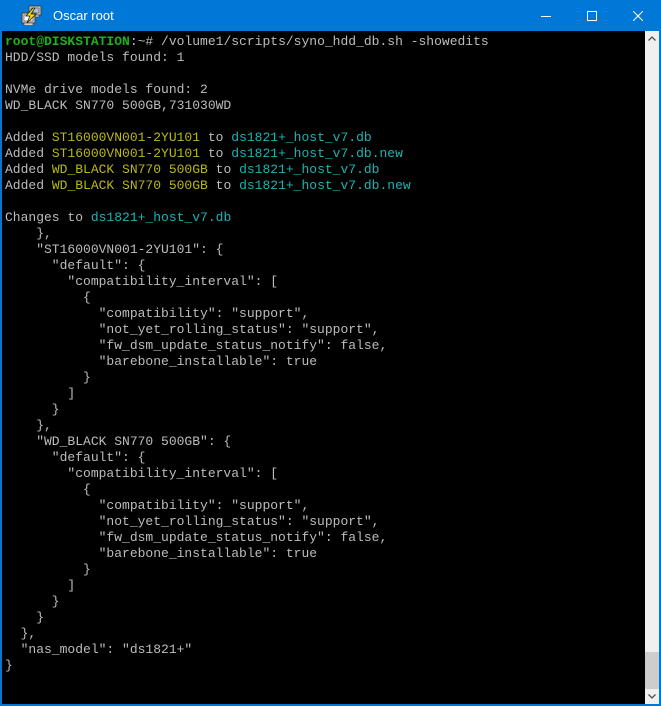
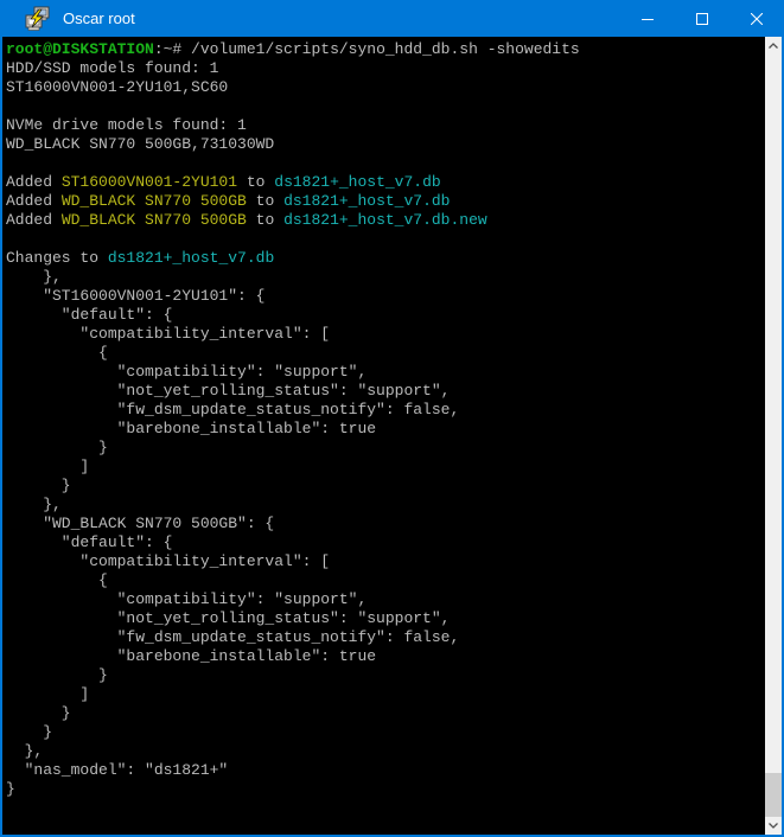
  Oscar root
  root@DISKSTATION:~# /volume1/scripts/syno_hdd_db.sh -showedits
  HDD/SSD models found: 1
+ ST16000VN001-2YU101,SC60
- NVMe drive models found: 2
+ NVMe drive models found: 1
  WD_BLACK SN770 500GB,731030WD
  Added ST16000VN001-2YU101 to ds1821+_host_v7.db
- Added ST16000VN001-2YU101 to ds1821+_host_v7.db.new
  Added WD_BLACK SN770 500GB to ds1821+_host_v7.db
  Added WD_BLACK SN770 500GB to ds1821+_host_v7.db.new
  Changes to ds1821+_host_v7.db
  },
  "ST16000VN001-2YU101": {
  "default": {
  "compatibility_interval": [
  {
  "compatibility": "support",
  "not_yet_rolling_status": "support",
  "fw_dsm_update_status_notify": false,
  "barebone_installable": true
  }
  ]
  }
  },
  "WD_BLACK SN770 500GB": {
  "default": {
  "compatibility_interval": [
  {
  "compatibility": "support",
  "not_yet_rolling_status": "support",
  "fw_dsm_update_status_notify": false,
  "barebone_installable": true
  }
  ]
  }
  }
  },
  "nas_model": "ds1821+"
  }
